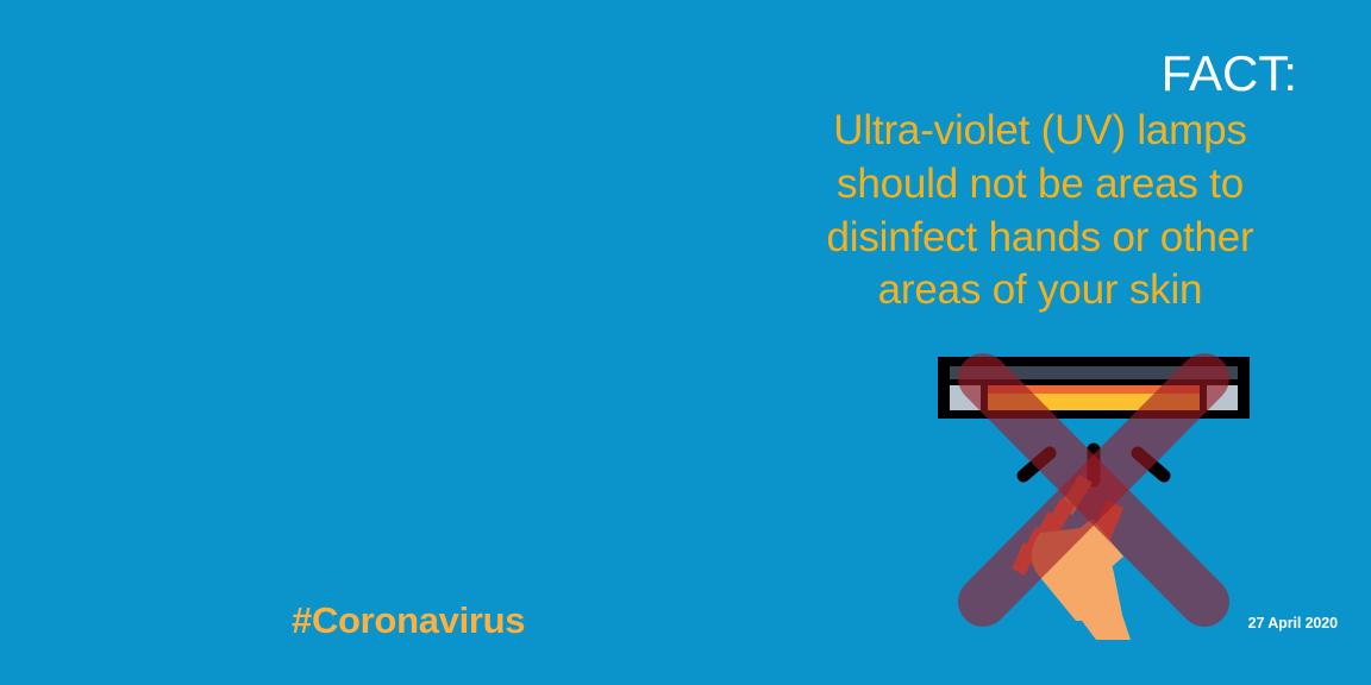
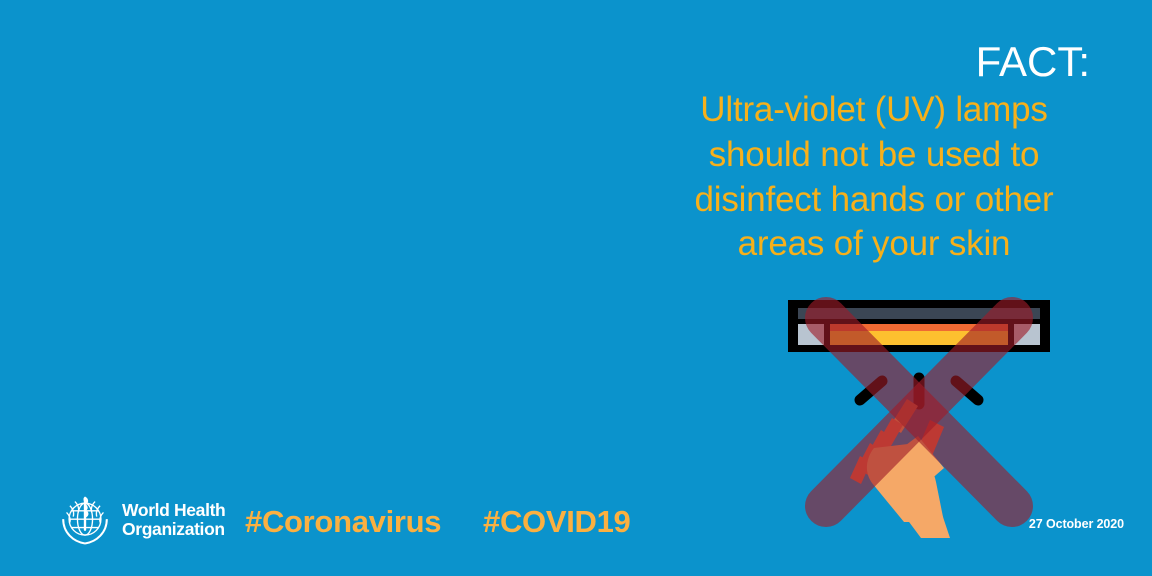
  FACT:
- Ultra-violet (UV) lamps should not be areas to disinfect hands or other areas of your skin
+ Ultra-violet (UV) lamps should not be used to disinfect hands or other areas of your skin
+ World Health
+ Organization
  #Coronavirus
+ #COVID19
- 27 April 2020
+ 27 October 2020
